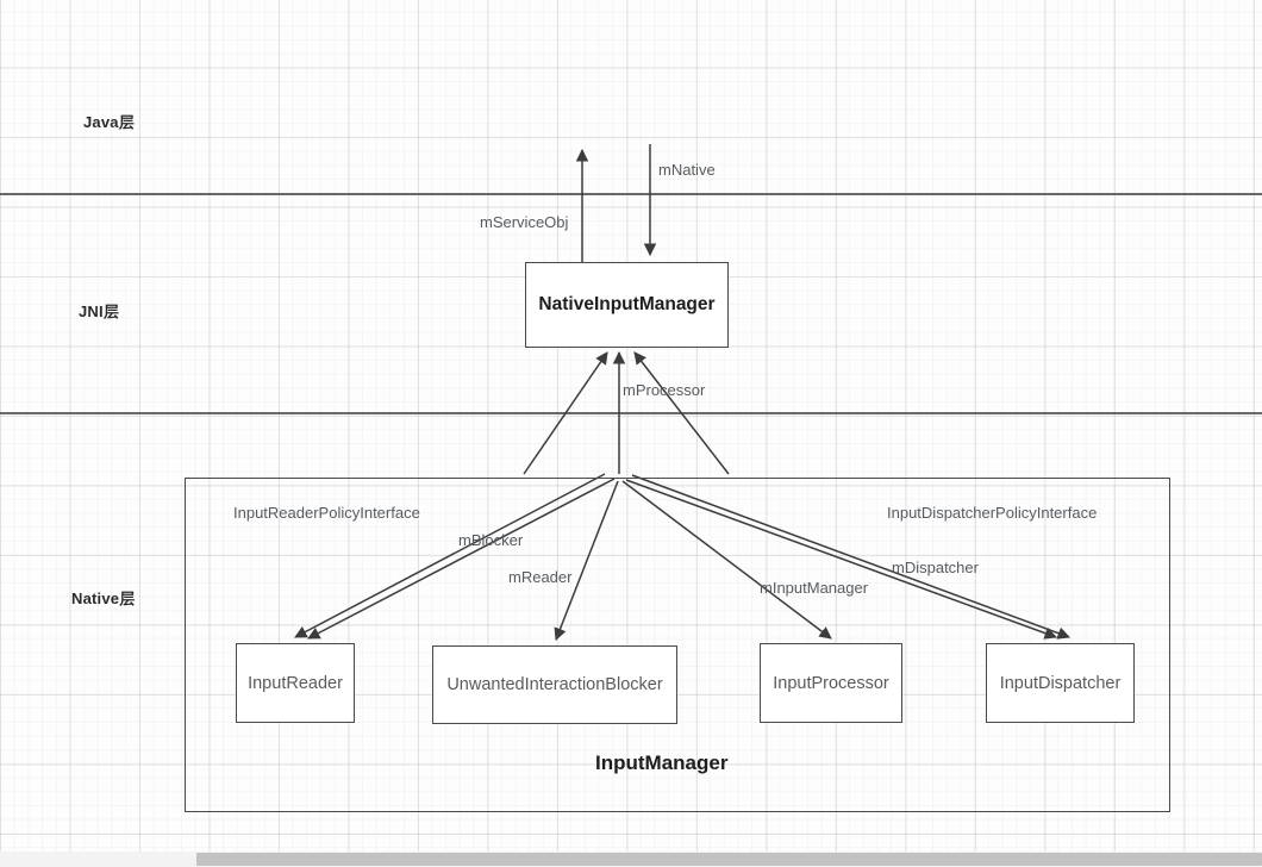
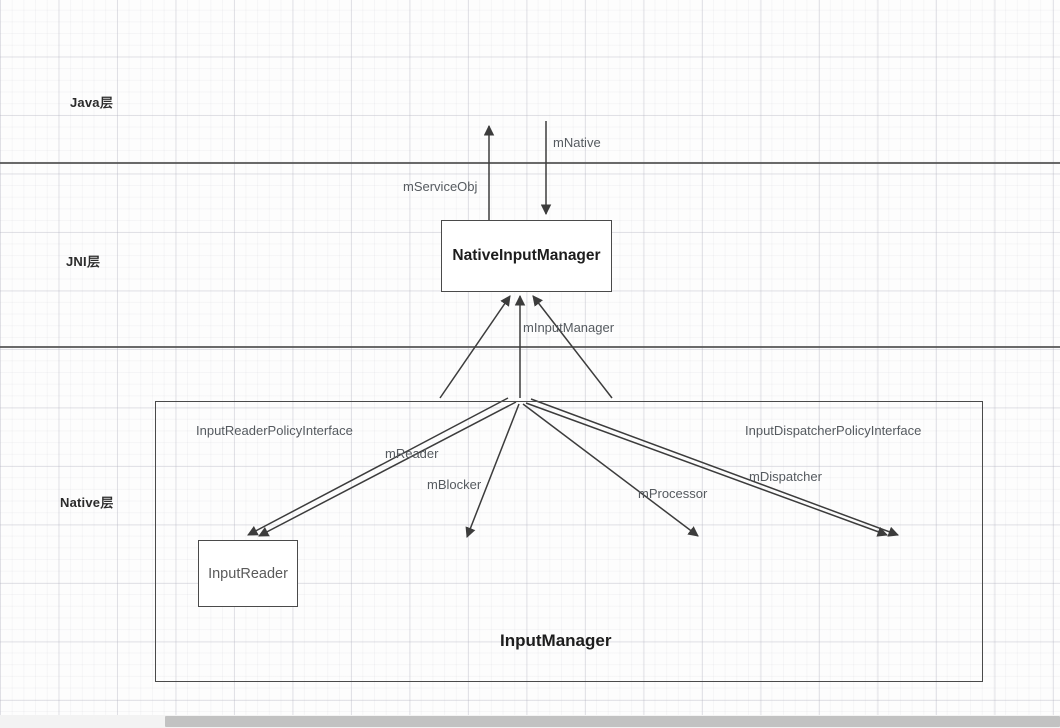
  Java层
  JNI层
  Native层
  InputManager
  NativeInputManager
  InputReader
- UnwantedInteractionBlocker
- InputProcessor
- InputDispatcher
  mNative
  mServiceObj
- mProcessor
+ mInputManager
  InputReaderPolicyInterface
  InputDispatcherPolicyInterface
- mBlocker
+ mReader
  mDispatcher
- mReader
+ mBlocker
- mInputManager
+ mProcessor
